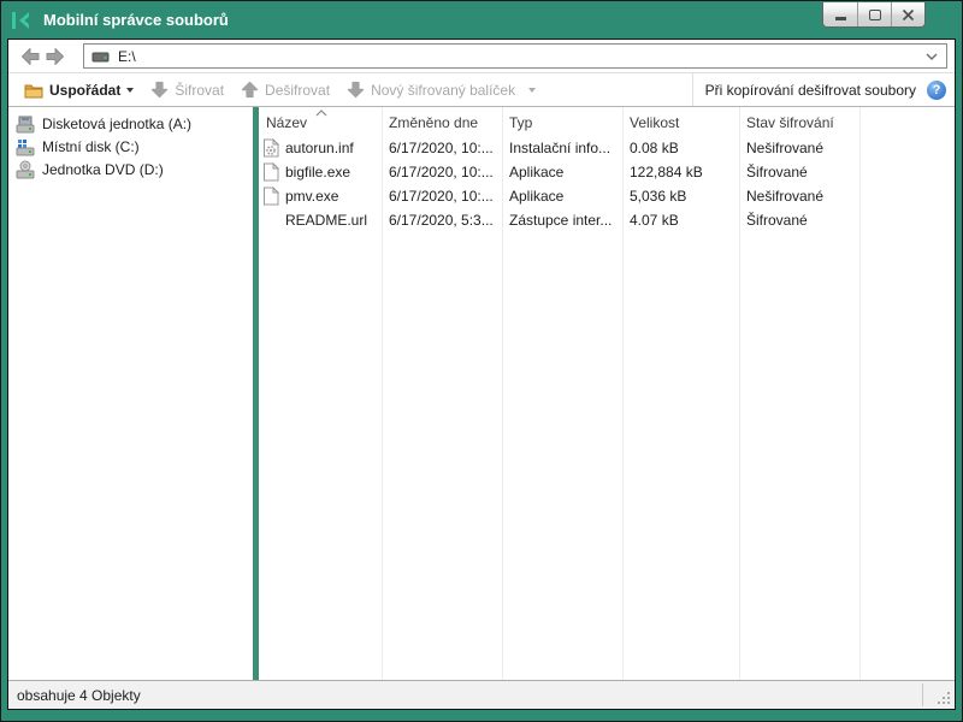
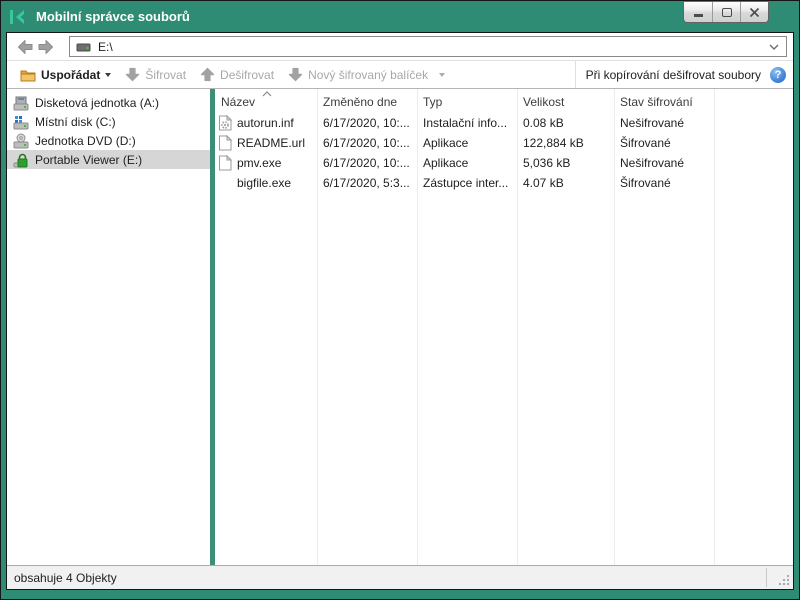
  Mobilní správce souborů
  E:\
  Uspořádat
  Šifrovat
  Dešifrovat
  Nový šifrovaný balíček
  Při kopírování dešifrovat soubory
  ?
  Disketová jednotka (A:)
  Místní disk (C:)
  Jednotka DVD (D:)
+ Portable Viewer (E:)
  Název
  Změněno dne
  Typ
  Velikost
  Stav šifrování
  autorun.inf
  6/17/2020, 10:...
  Instalační info...
  0.08 kB
  Nešifrované
- bigfile.exe
+ README.url
  6/17/2020, 10:...
  Aplikace
  122,884 kB
  Šifrované
  pmv.exe
  6/17/2020, 10:...
  Aplikace
  5,036 kB
  Nešifrované
- README.url
+ bigfile.exe
  6/17/2020, 5:3...
  Zástupce inter...
  4.07 kB
  Šifrované
  obsahuje 4 Objekty
